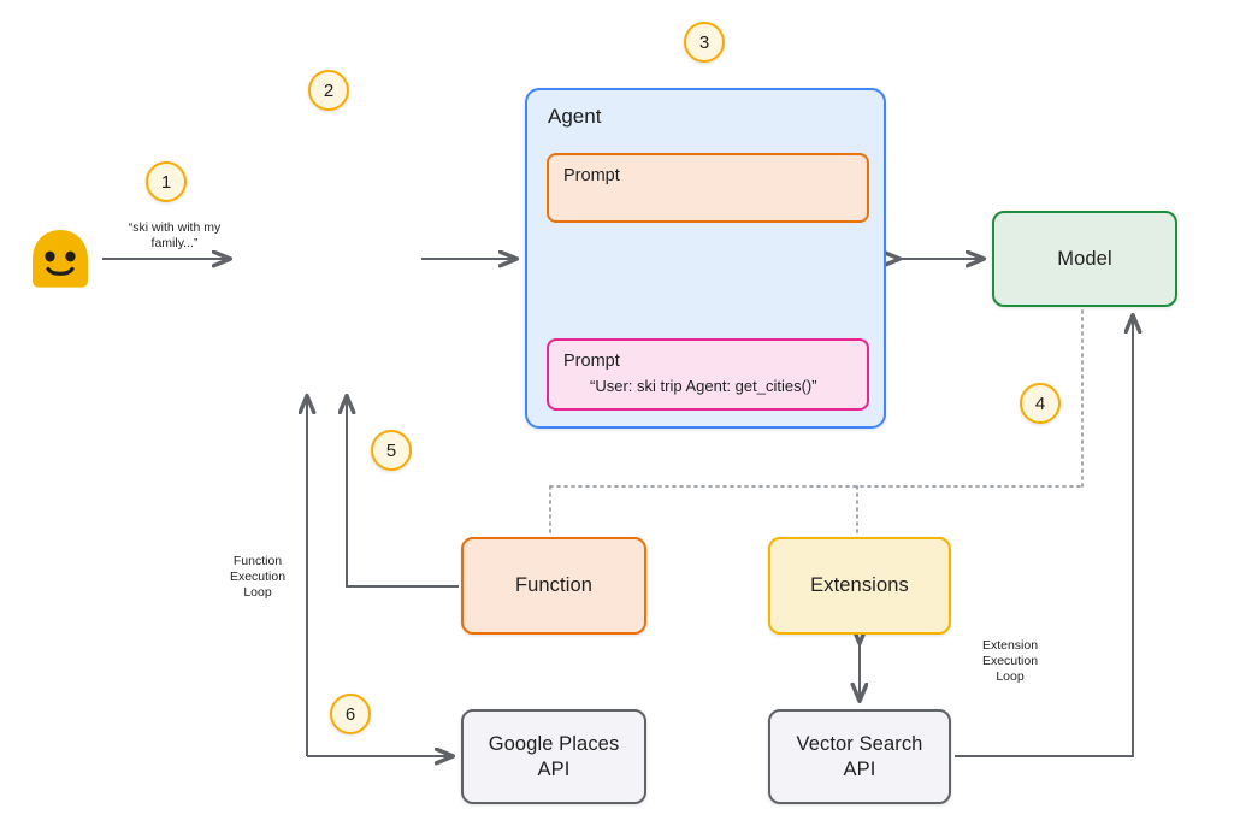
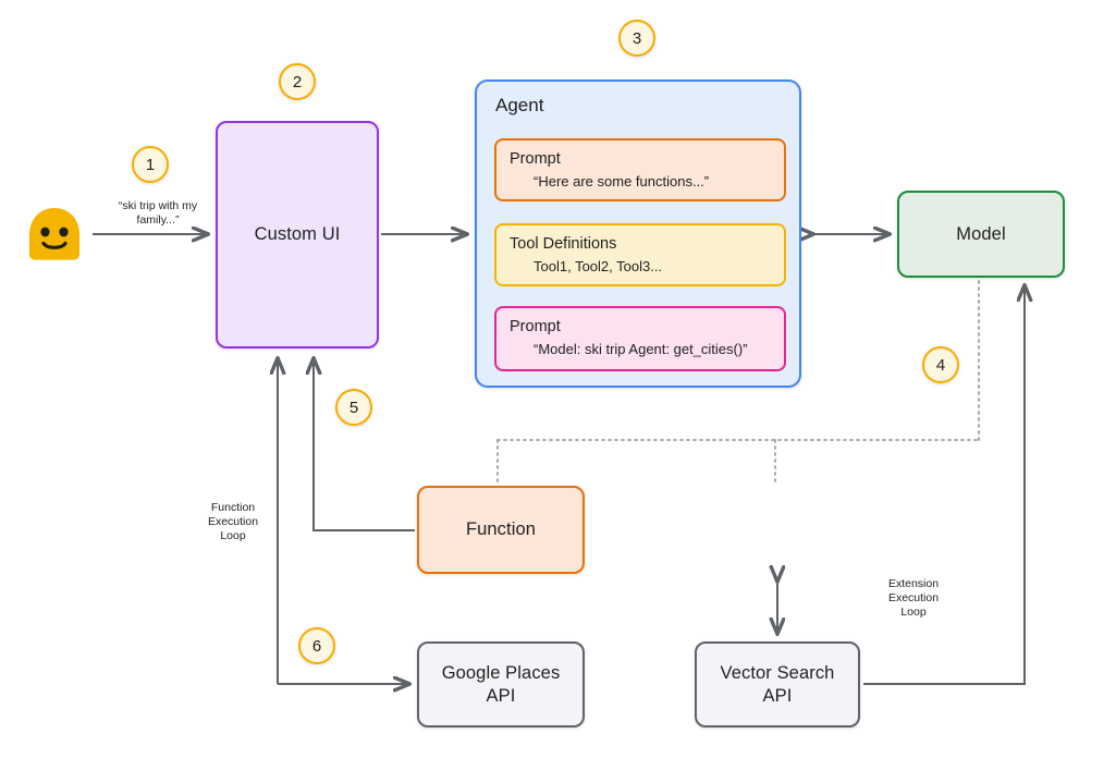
- “ski with with my family...”
+ “ski trip with my family...”
  Function
  Execution
  Loop
  Extension
  Execution
  Loop
+ Custom UI
  Agent
  Prompt
+ “Here are some functions...”
+ Tool Definitions
+ Tool1, Tool2, Tool3...
  Prompt
- “User: ski trip Agent: get_cities()”
+ “Model: ski trip Agent: get_cities()”
  Model
  Function
- Extensions
  Google Places
  API
  Vector Search
  API
  1
  2
  3
  4
  5
  6
